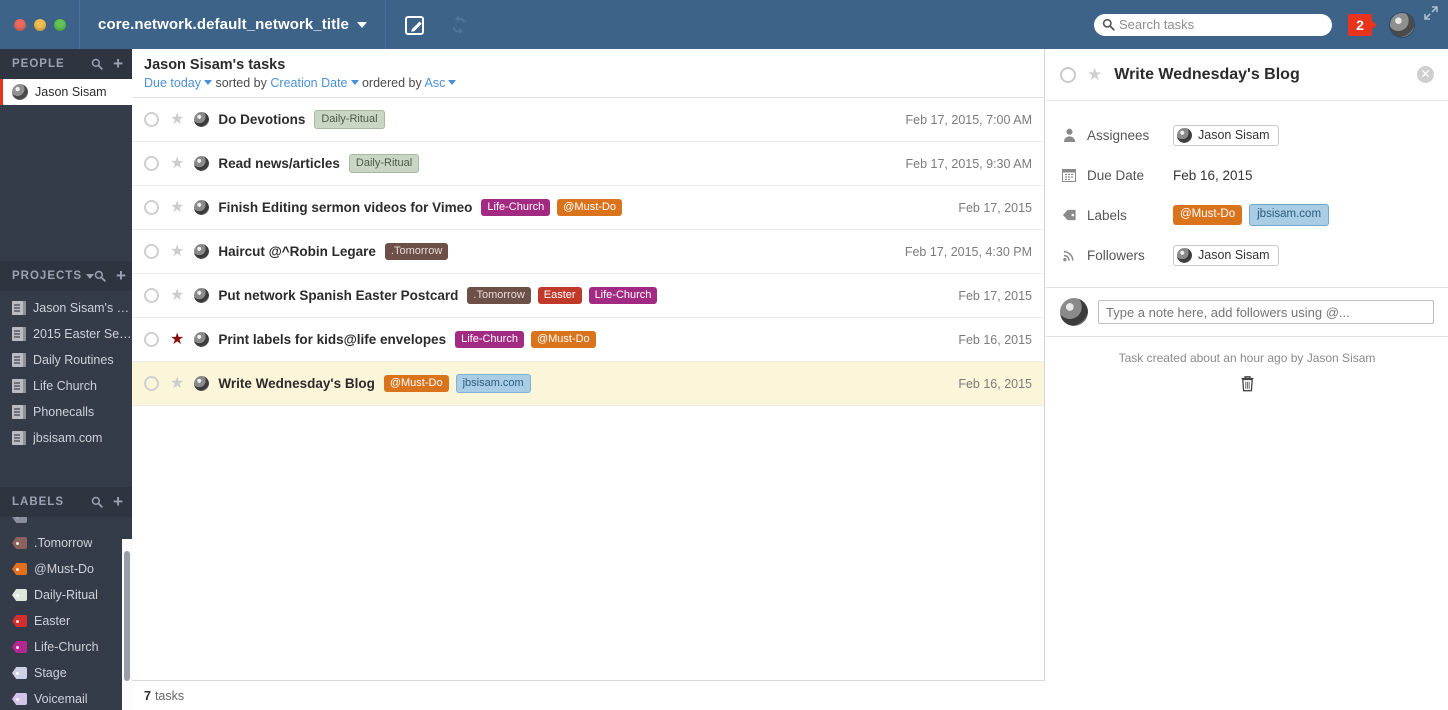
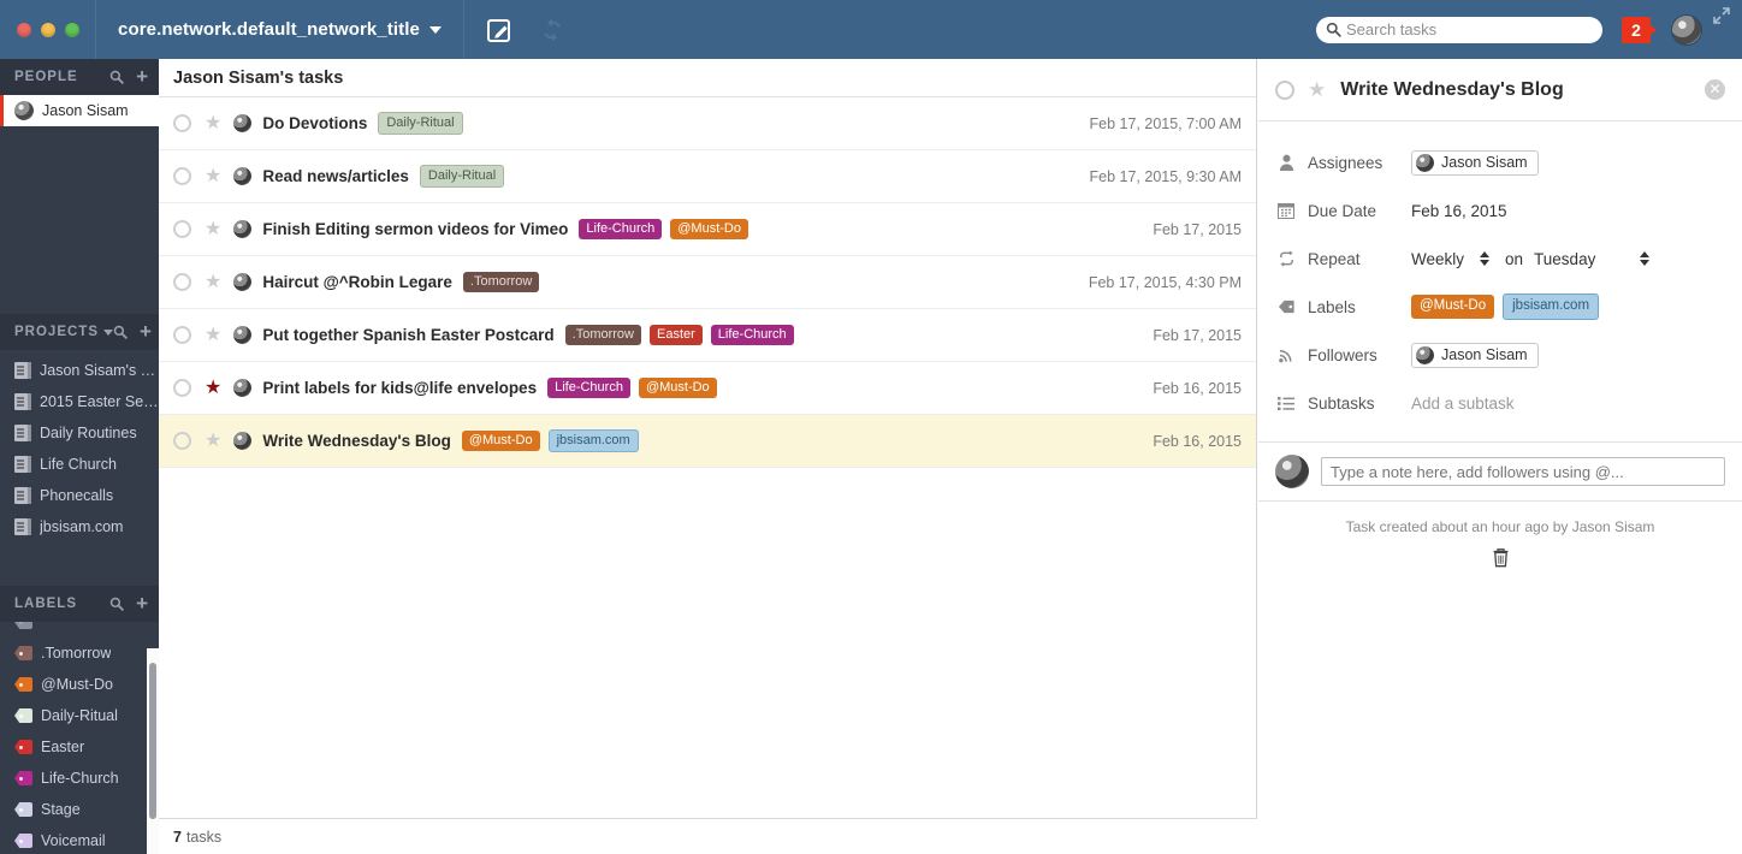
  core.network.default_network_title
  Search tasks
  2
  PEOPLE
  +
  Jason Sisam
  PROJECTS
  +
  Jason Sisam's Pr.
  2015 Easter Ser..
  Daily Routines
  Life Church
  Phonecalls
  jbsisam.com
  LABELS
  +
  .Tomorrow
  @Must-Do
  Daily-Ritual
  Easter
  Life-Church
  Stage
  Voicemail
  Jason Sisam's tasks
- Due today sorted by Creation Date ordered by Asc
  ★
  Do Devotions
  Daily-Ritual
  Feb 17, 2015, 7:00 AM
  ★
  Read news/articles
  Daily-Ritual
  Feb 17, 2015, 9:30 AM
  ★
  Finish Editing sermon videos for Vimeo
  Life-Church
  @Must-Do
  Feb 17, 2015
  ★
  Haircut @^Robin Legare
  .Tomorrow
  Feb 17, 2015, 4:30 PM
  ★
- Put network Spanish Easter Postcard
+ Put together Spanish Easter Postcard
  .Tomorrow
  Easter
  Life-Church
  Feb 17, 2015
  ★
  Print labels for kids@life envelopes
  Life-Church
  @Must-Do
  Feb 16, 2015
  ★
  Write Wednesday's Blog
  @Must-Do
  jbsisam.com
  Feb 16, 2015
  7
  tasks
  ★
  Write Wednesday's Blog
  ✕
  Assignees
  Jason Sisam
  Due Date
  Feb 16, 2015
+ Repeat
+ Weekly
+ on
+ Tuesday
  Labels
  @Must-Do
  jbsisam.com
  Followers
  Jason Sisam
+ Subtasks
+ Add a subtask
  Type a note here, add followers using @...
  Task created about an hour ago by Jason Sisam
